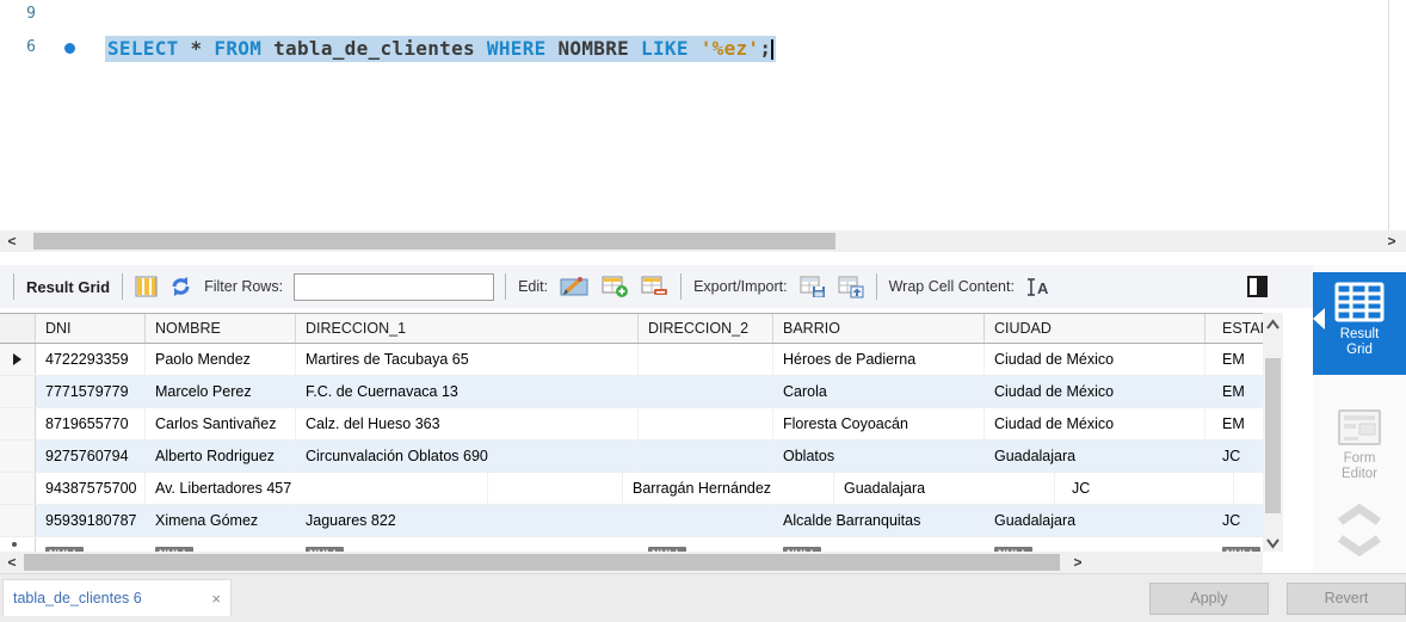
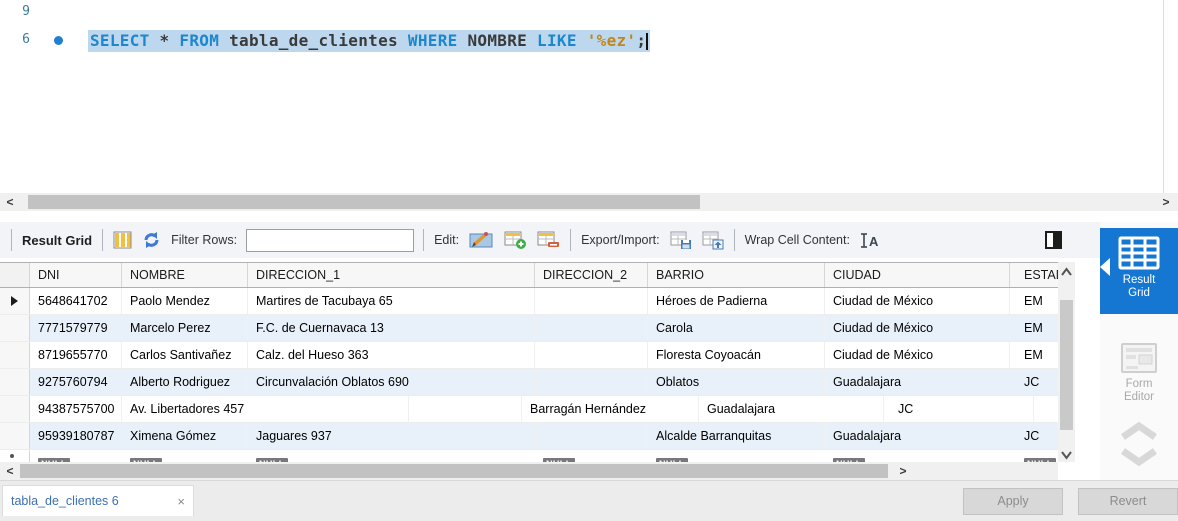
  9
  6
  SELECT * FROM tabla_de_clientes WHERE NOMBRE LIKE '%ez';
  <
  >
  Result Grid
  Filter Rows:
  Edit:
  Export/Import:
  Wrap Cell Content:
  A
  DNI
  NOMBRE
  DIRECCION_1
  DIRECCION_2
  BARRIO
  CIUDAD
- 4722293359
+ 5648641702
  Paolo Mendez
  Martires de Tacubaya 65
  Héroes de Padierna
  Ciudad de México
  EM
  7771579779
  Marcelo Perez
  F.C. de Cuernavaca 13
  Carola
  Ciudad de México
  EM
  8719655770
  Carlos Santivañez
  Calz. del Hueso 363
  Floresta Coyoacán
  Ciudad de México
  EM
  9275760794
  Alberto Rodriguez
  Circunvalación Oblatos 690
  Oblatos
  Guadalajara
  JC
  94387575700
  Av. Libertadores 457
  Barragán Hernández
  Guadalajara
  JC
  95939180787
  Ximena Gómez
- Jaguares 822
+ Jaguares 937
  Alcalde Barranquitas
  Guadalajara
  JC
  <
  >
  Result
  Grid
  Form
  Editor
  tabla_de_clientes 6
  ×
  Apply
  Revert
